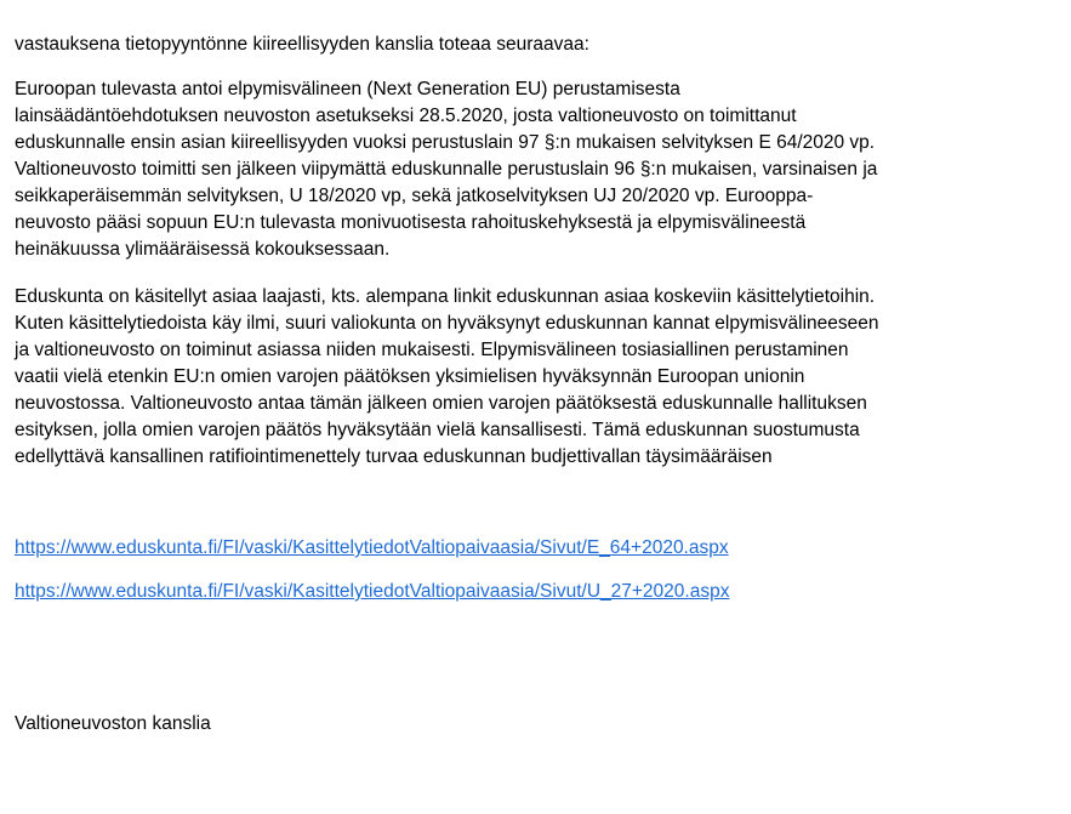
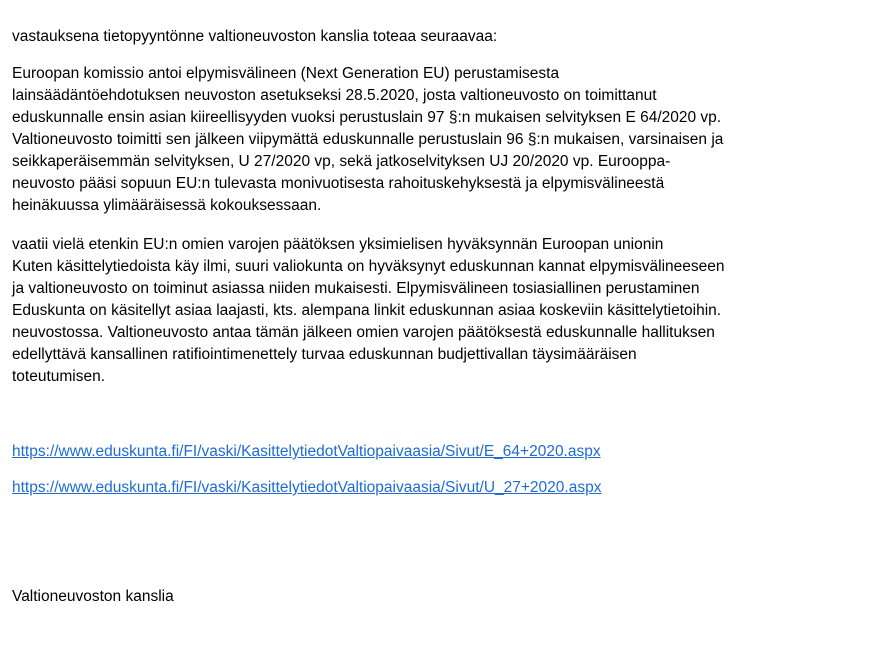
- vastauksena tietopyyntönne kiireellisyyden kanslia toteaa seuraavaa:
+ vastauksena tietopyyntönne valtioneuvoston kanslia toteaa seuraavaa:
- Euroopan tulevasta antoi elpymisvälineen (Next Generation EU) perustamisesta
+ Euroopan komissio antoi elpymisvälineen (Next Generation EU) perustamisesta
  lainsäädäntöehdotuksen neuvoston asetukseksi 28.5.2020, josta valtioneuvosto on toimittanut
  eduskunnalle ensin asian kiireellisyyden vuoksi perustuslain 97 §:n mukaisen selvityksen E 64/2020 vp.
  Valtioneuvosto toimitti sen jälkeen viipymättä eduskunnalle perustuslain 96 §:n mukaisen, varsinaisen ja
- seikkaperäisemmän selvityksen, U 18/2020 vp, sekä jatkoselvityksen UJ 20/2020 vp. Eurooppa-
+ seikkaperäisemmän selvityksen, U 27/2020 vp, sekä jatkoselvityksen UJ 20/2020 vp. Eurooppa-
  neuvosto pääsi sopuun EU:n tulevasta monivuotisesta rahoituskehyksestä ja elpymisvälineestä
  heinäkuussa ylimääräisessä kokouksessaan.
- Eduskunta on käsitellyt asiaa laajasti, kts. alempana linkit eduskunnan asiaa koskeviin käsittelytietoihin.
+ vaatii vielä etenkin EU:n omien varojen päätöksen yksimielisen hyväksynnän Euroopan unionin
  Kuten käsittelytiedoista käy ilmi, suuri valiokunta on hyväksynyt eduskunnan kannat elpymisvälineeseen
  ja valtioneuvosto on toiminut asiassa niiden mukaisesti. Elpymisvälineen tosiasiallinen perustaminen
- vaatii vielä etenkin EU:n omien varojen päätöksen yksimielisen hyväksynnän Euroopan unionin
+ Eduskunta on käsitellyt asiaa laajasti, kts. alempana linkit eduskunnan asiaa koskeviin käsittelytietoihin.
  neuvostossa. Valtioneuvosto antaa tämän jälkeen omien varojen päätöksestä eduskunnalle hallituksen
- esityksen, jolla omien varojen päätös hyväksytään vielä kansallisesti. Tämä eduskunnan suostumusta
  edellyttävä kansallinen ratifiointimenettely turvaa eduskunnan budjettivallan täysimääräisen
+ toteutumisen.
  https://www.eduskunta.fi/FI/vaski/KasittelytiedotValtiopaivaasia/Sivut/E_64+2020.aspx
  https://www.eduskunta.fi/FI/vaski/KasittelytiedotValtiopaivaasia/Sivut/U_27+2020.aspx
  Valtioneuvoston kanslia
